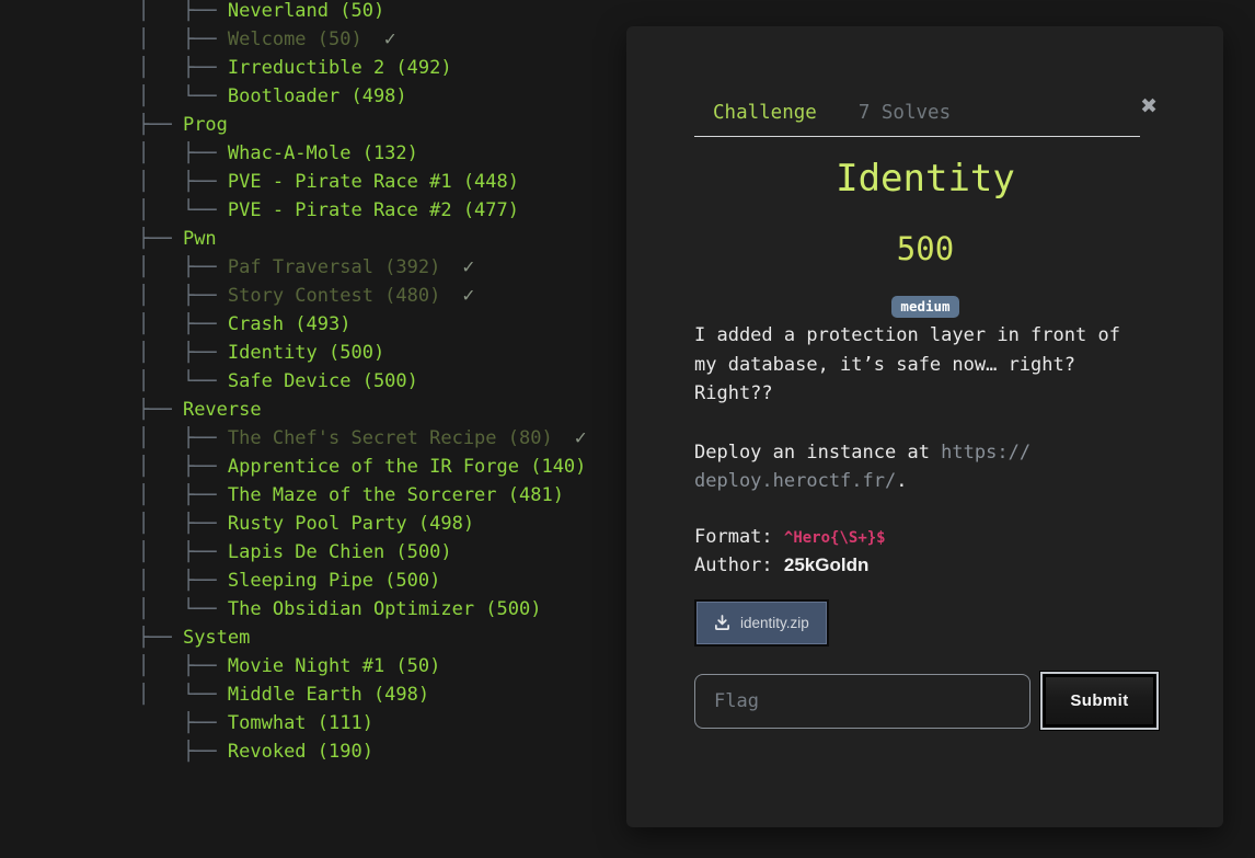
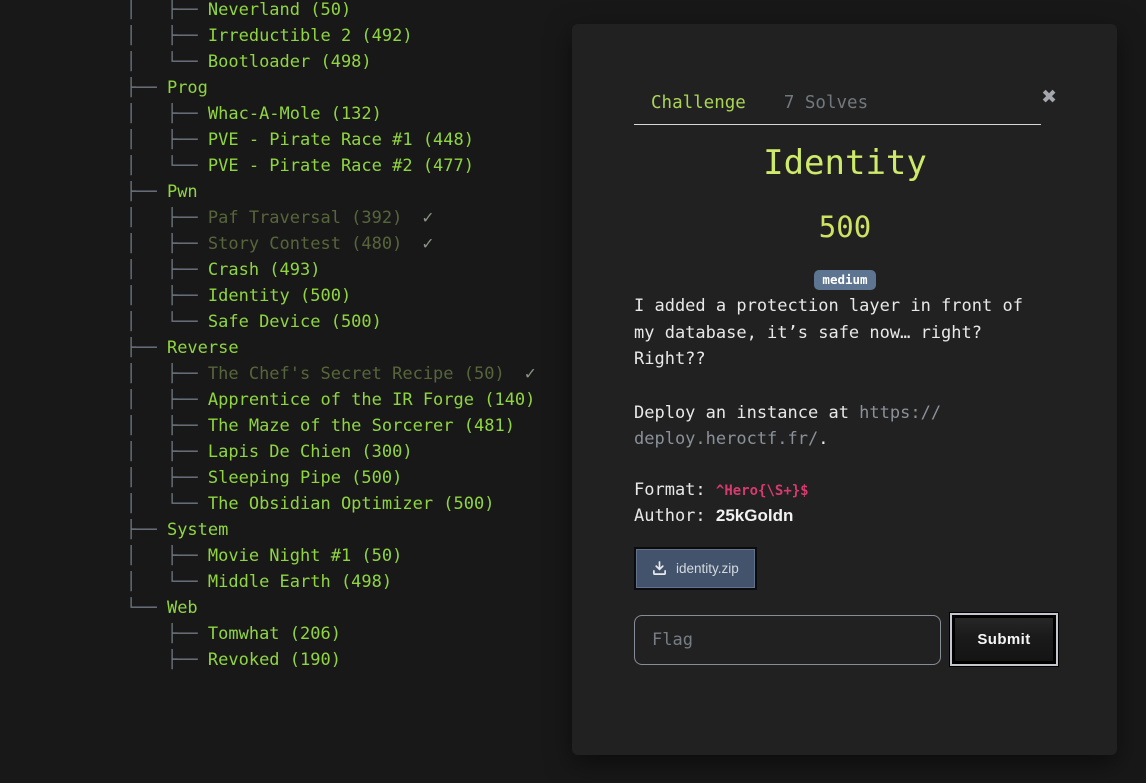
  │ ├── Neverland (50)
- │ ├── Welcome (50) ✓
  │ ├── Irreductible 2 (492)
  │ └── Bootloader (498)
  ├── Prog
  │ ├── Whac-A-Mole (132)
  │ ├── PVE - Pirate Race #1 (448)
  │ └── PVE - Pirate Race #2 (477)
  ├── Pwn
  │ ├── Paf Traversal (392) ✓
  │ ├── Story Contest (480) ✓
  │ ├── Crash (493)
  │ ├── Identity (500)
  │ └── Safe Device (500)
  ├── Reverse
- │ ├── The Chef's Secret Recipe (80) ✓
+ │ ├── The Chef's Secret Recipe (50) ✓
  │ ├── Apprentice of the IR Forge (140)
  │ ├── The Maze of the Sorcerer (481)
- │ ├── Rusty Pool Party (498)
- │ ├── Lapis De Chien (500)
+ │ ├── Lapis De Chien (300)
  │ ├── Sleeping Pipe (500)
  │ └── The Obsidian Optimizer (500)
  ├── System
  │ ├── Movie Night #1 (50)
  │ └── Middle Earth (498)
+ └── Web
- ├── Tomwhat (111)
+ ├── Tomwhat (206)
  ├── Revoked (190)
  ✖
  Challenge
  7 Solves
  Identity
  500
  medium
  I added a protection layer in front of my database, it’s safe now… right? Right??
  Deploy an instance at https://deploy.heroctf.fr/.
  Format: ^Hero{\S+}$
  Author: 25kGoldn
  identity.zip
  Flag
  Submit
